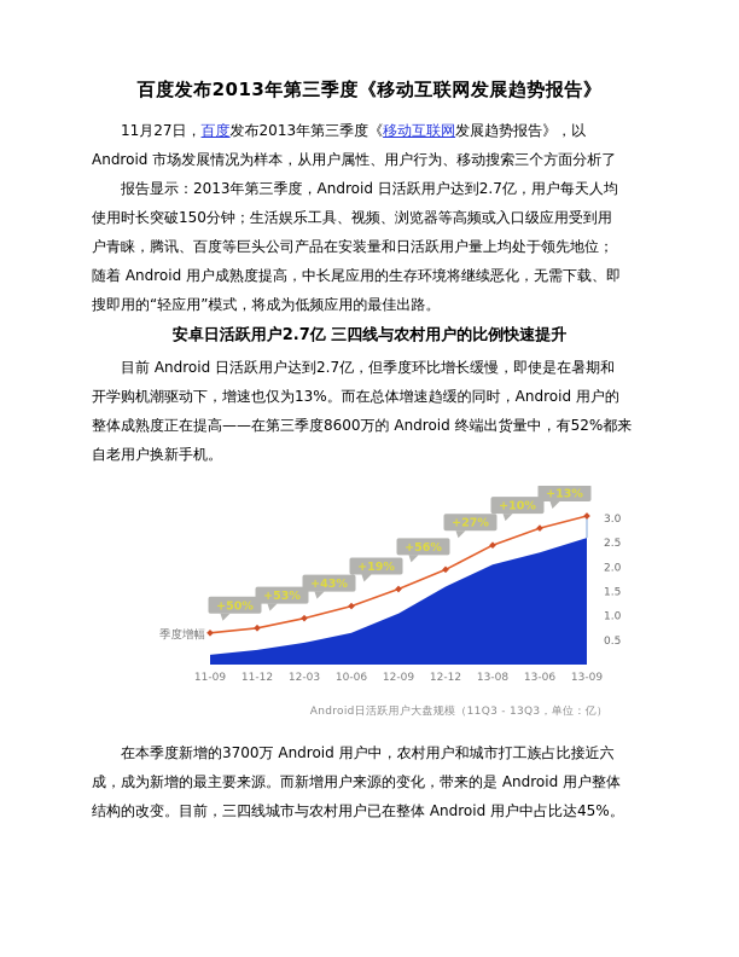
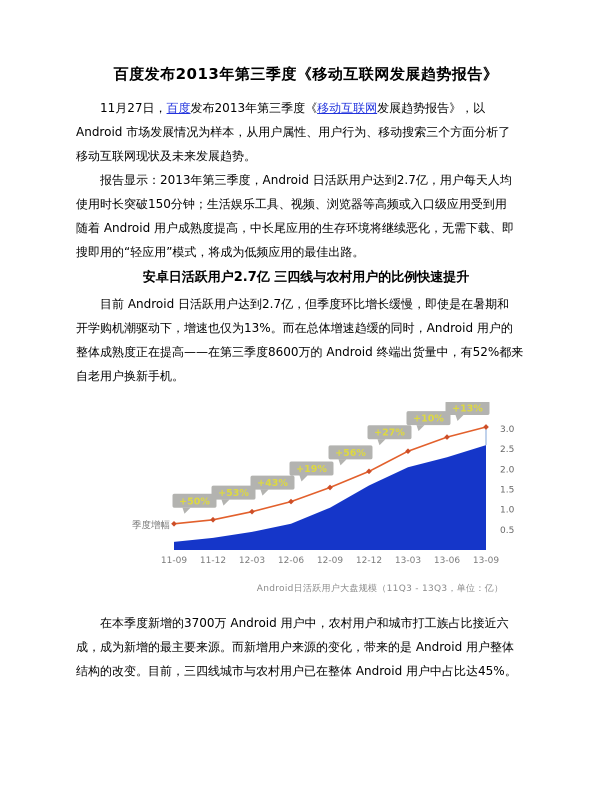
  百度发布2013年第三季度《移动互联网发展趋势报告》
  11月27日，百度发布2013年第三季度《移动互联网发展趋势报告》，以
  Android 市场发展情况为样本，从用户属性、用户行为、移动搜索三个方面分析了
+ 移动互联网现状及未来发展趋势。
  报告显示：2013年第三季度，Android 日活跃用户达到2.7亿，用户每天人均
  使用时长突破150分钟；生活娱乐工具、视频、浏览器等高频或入口级应用受到用
- 户青睐，腾讯、百度等巨头公司产品在安装量和日活跃用户量上均处于领先地位；
  随着 Android 用户成熟度提高，中长尾应用的生存环境将继续恶化，无需下载、即
  搜即用的“轻应用”模式，将成为低频应用的最佳出路。
  安卓日活跃用户2.7亿 三四线与农村用户的比例快速提升
  目前 Android 日活跃用户达到2.7亿，但季度环比增长缓慢，即使是在暑期和
  开学购机潮驱动下，增速也仅为13%。而在总体增速趋缓的同时，Android 用户的
  整体成熟度正在提高——在第三季度8600万的 Android 终端出货量中，有52%都来
  自老用户换新手机。
  +50%
  +53%
  +43%
  +19%
  +56%
  +27%
  +10%
  +13%
  0.5
  1.0
  1.5
  2.0
  2.5
  3.0
  11-09
  11-12
  12-03
- 10-06
+ 12-06
  12-09
  12-12
- 13-08
+ 13-03
  13-06
  13-09
  季度增幅
  Android日活跃用户大盘规模（11Q3 - 13Q3，单位：亿）
  在本季度新增的3700万 Android 用户中，农村用户和城市打工族占比接近六
  成，成为新增的最主要来源。而新增用户来源的变化，带来的是 Android 用户整体
  结构的改变。目前，三四线城市与农村用户已在整体 Android 用户中占比达45%。
